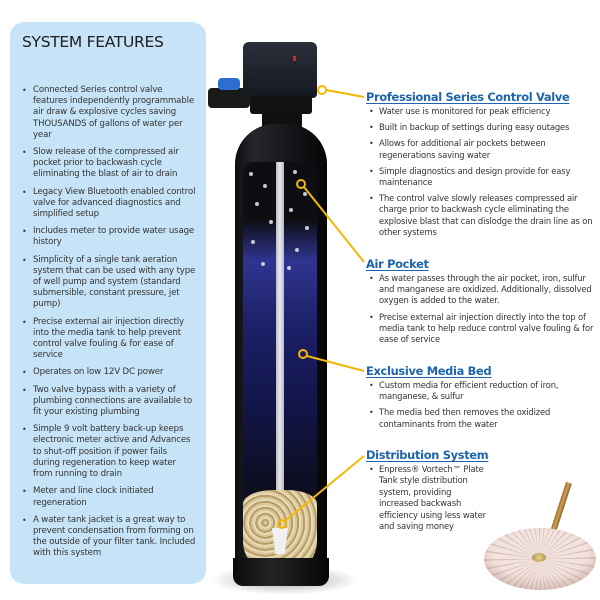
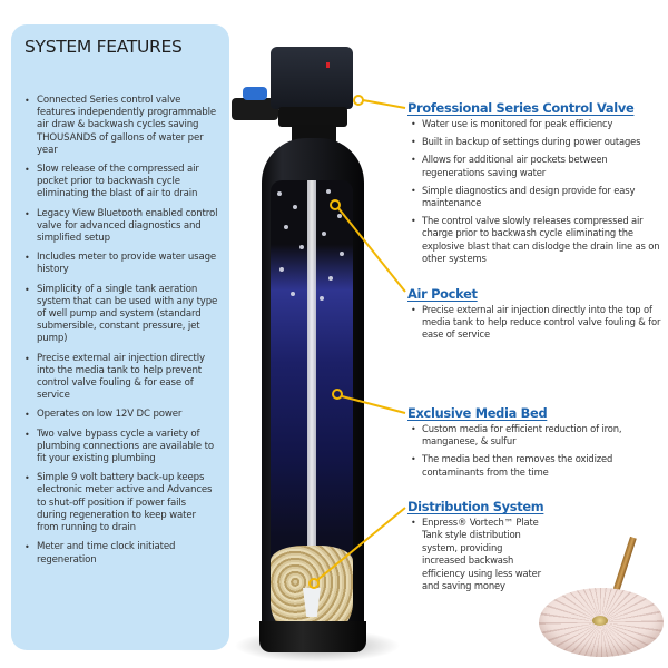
  SYSTEM FEATURES
- Connected Series control valve features independently programmable air draw & explosive cycles saving THOUSANDS of gallons of water per year
+ Connected Series control valve features independently programmable air draw & backwash cycles saving THOUSANDS of gallons of water per year
  Slow release of the compressed air pocket prior to backwash cycle eliminating the blast of air to drain
  Legacy View Bluetooth enabled control valve for advanced diagnostics and simplified setup
  Includes meter to provide water usage history
  Simplicity of a single tank aeration system that can be used with any type of well pump and system (standard submersible, constant pressure, jet pump)
  Precise external air injection directly into the media tank to help prevent control valve fouling & for ease of service
  Operates on low 12V DC power
- Two valve bypass with a variety of plumbing connections are available to fit your existing plumbing
+ Two valve bypass cycle a variety of plumbing connections are available to fit your existing plumbing
  Simple 9 volt battery back-up keeps electronic meter active and Advances to shut-off position if power fails during regeneration to keep water from running to drain
- Meter and line clock initiated regeneration
+ Meter and time clock initiated regeneration
- A water tank jacket is a great way to prevent condensation from forming on the outside of your filter tank. Included with this system
  Professional Series Control Valve
  Water use is monitored for peak efficiency
- Built in backup of settings during easy outages
+ Built in backup of settings during power outages
  Allows for additional air pockets between regenerations saving water
  Simple diagnostics and design provide for easy maintenance
  The control valve slowly releases compressed air charge prior to backwash cycle eliminating the explosive blast that can dislodge the drain line as on other systems
  Air Pocket
- As water passes through the air pocket, iron, sulfur and manganese are oxidized. Additionally, dissolved oxygen is added to the water.
  Precise external air injection directly into the top of media tank to help reduce control valve fouling & for ease of service
  Exclusive Media Bed
  Custom media for efficient reduction of iron, manganese, & sulfur
- The media bed then removes the oxidized contaminants from the water
+ The media bed then removes the oxidized contaminants from the time
  Distribution System
  Enpress® Vortech™ Plate Tank style distribution system, providing increased backwash efficiency using less water and saving money
